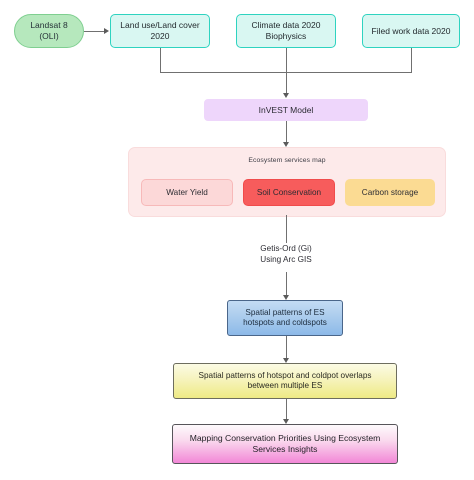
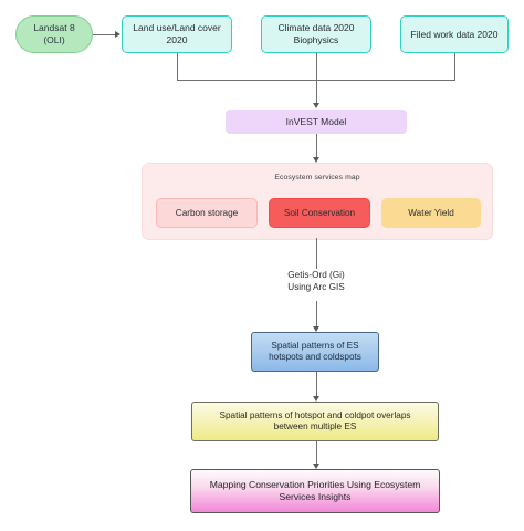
  Landsat 8
  (OLI)
  Land use/Land cover
  2020
  Climate data 2020
  Biophysics
  Filed work data 2020
  InVEST Model
- Water Yield
+ Carbon storage
  Soil Conservation
- Carbon storage
+ Water Yield
  Getis-Ord (Gi)
  Using Arc GIS
  Spatial patterns of ES
  hotspots and coldspots
  Spatial patterns of hotspot and coldpot overlaps
  between multiple ES
  Mapping Conservation Priorities Using Ecosystem
  Services Insights
